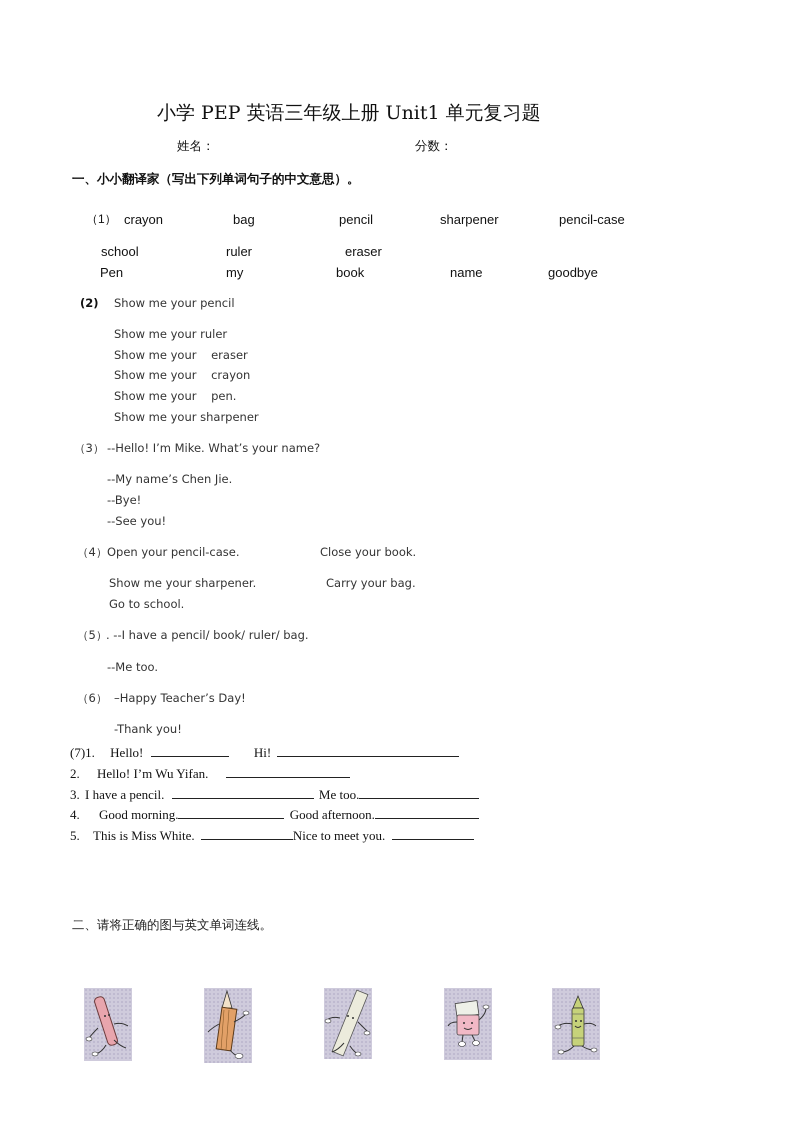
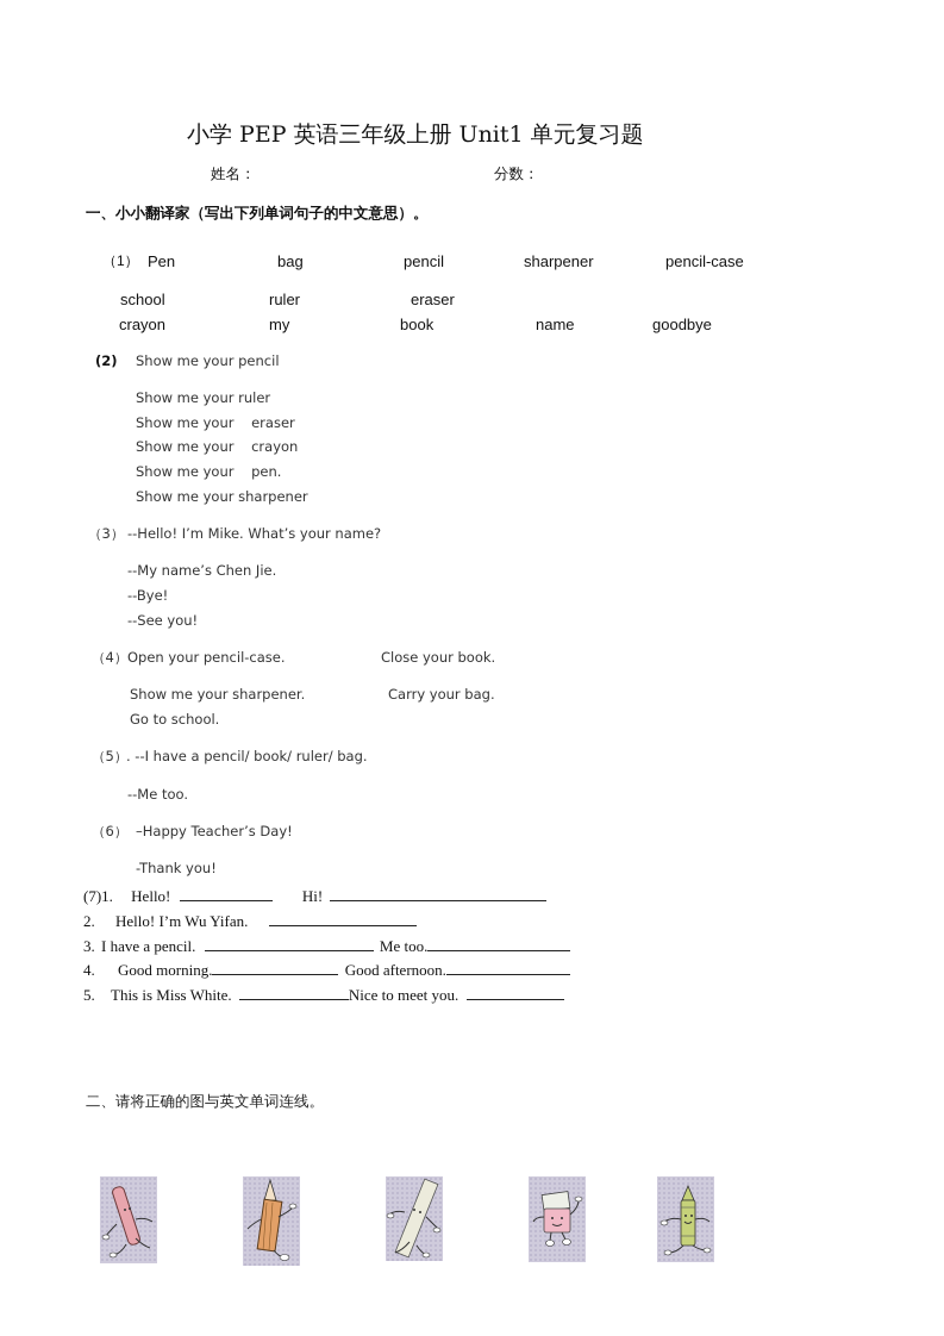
  小学 PEP 英语三年级上册 Unit1 单元复习题
  姓名：
  分数：
  一、小小翻译家（写出下列单词句子的中文意思）。
  （1）
- crayon
+ Pen
  bag
  pencil
  sharpener
  pencil-case
  school
  ruler
  eraser
- Pen
+ crayon
  my
  book
  name
  goodbye
  (2)
  Show me your pencil
  Show me your ruler
  Show me your eraser
  Show me your crayon
  Show me your pen.
  Show me your sharpener
  （3）
  --Hello! I’m Mike. What’s your name?
  --My name’s Chen Jie.
  --Bye!
  --See you!
  （4）
  Open your pencil-case.
  Close your book.
  Show me your sharpener.
  Carry your bag.
  Go to school.
  （5）
  . --I have a pencil/ book/ ruler/ bag.
  --Me too.
  （6）
  –Happy Teacher’s Day!
  -Thank you!
  (7)1. Hello! Hi!
  2. Hello! I’m Wu Yifan.
  3. I have a pencil. Me too.
  4. Good morning. Good afternoon.
  5. This is Miss White. Nice to meet you.
  二、请将正确的图与英文单词连线。
